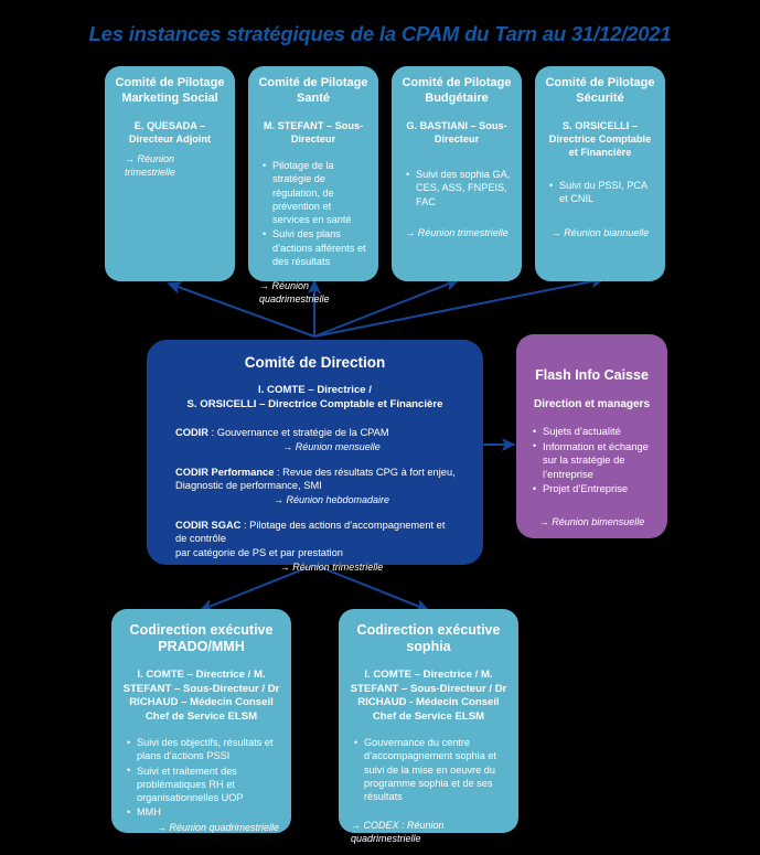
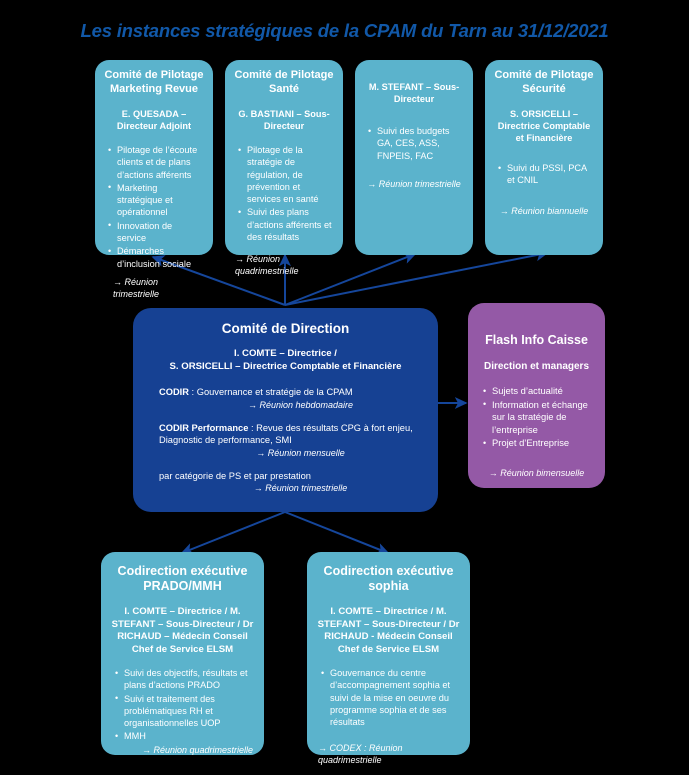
  Les instances stratégiques de la CPAM du Tarn au 31/12/2021
- Comité de Pilotage Marketing Social
+ Comité de Pilotage Marketing Revue
  E. QUESADA – Directeur Adjoint
+ Pilotage de l’écoute clients et de plans d’actions afférents
+ Marketing stratégique et opérationnel
+ Innovation de service
+ Démarches d’inclusion sociale
  → Réunion trimestrielle
  Comité de Pilotage Santé
- M. STEFANT – Sous-Directeur
+ G. BASTIANI – Sous-Directeur
  Pilotage de la stratégie de régulation, de prévention et services en santé
  Suivi des plans d’actions afférents et des résultats
  → Réunion quadrimestrielle
- Comité de Pilotage Budgétaire
- G. BASTIANI – Sous-Directeur
+ M. STEFANT – Sous-Directeur
- Suivi des sophia GA, CES, ASS, FNPEIS, FAC
+ Suivi des budgets GA, CES, ASS, FNPEIS, FAC
  → Réunion trimestrielle
  Comité de Pilotage Sécurité
  S. ORSICELLI – Directrice Comptable et Financière
  Suivi du PSSI, PCA et CNIL
  → Réunion biannuelle
  Comité de Direction
  I. COMTE – Directrice /
  S. ORSICELLI – Directrice Comptable et Financière
  CODIR : Gouvernance et stratégie de la CPAM
- → Réunion mensuelle
+ → Réunion hebdomadaire
  CODIR Performance : Revue des résultats CPG à fort enjeu,
  Diagnostic de performance, SMI
- → Réunion hebdomadaire
+ → Réunion mensuelle
- CODIR SGAC : Pilotage des actions d’accompagnement et de contrôle
  par catégorie de PS et par prestation
  → Réunion trimestrielle
  Flash Info Caisse
  Direction et managers
  Sujets d’actualité
  Information et échange sur la stratégie de l’entreprise
  Projet d’Entreprise
  → Réunion bimensuelle
  Codirection exécutive PRADO/MMH
  I. COMTE – Directrice / M. STEFANT – Sous-Directeur / Dr RICHAUD – Médecin Conseil Chef de Service ELSM
- Suivi des objectifs, résultats et plans d’actions PSSI
+ Suivi des objectifs, résultats et plans d’actions PRADO
  Suivi et traitement des problématiques RH et organisationnelles UOP
  MMH
  → Réunion quadrimestrielle
  Codirection exécutive sophia
  I. COMTE – Directrice / M. STEFANT – Sous-Directeur / Dr RICHAUD - Médecin Conseil Chef de Service ELSM
  Gouvernance du centre d’accompagnement sophia et suivi de la mise en oeuvre du programme sophia et de ses résultats
  → CODEX : Réunion quadrimestrielle
